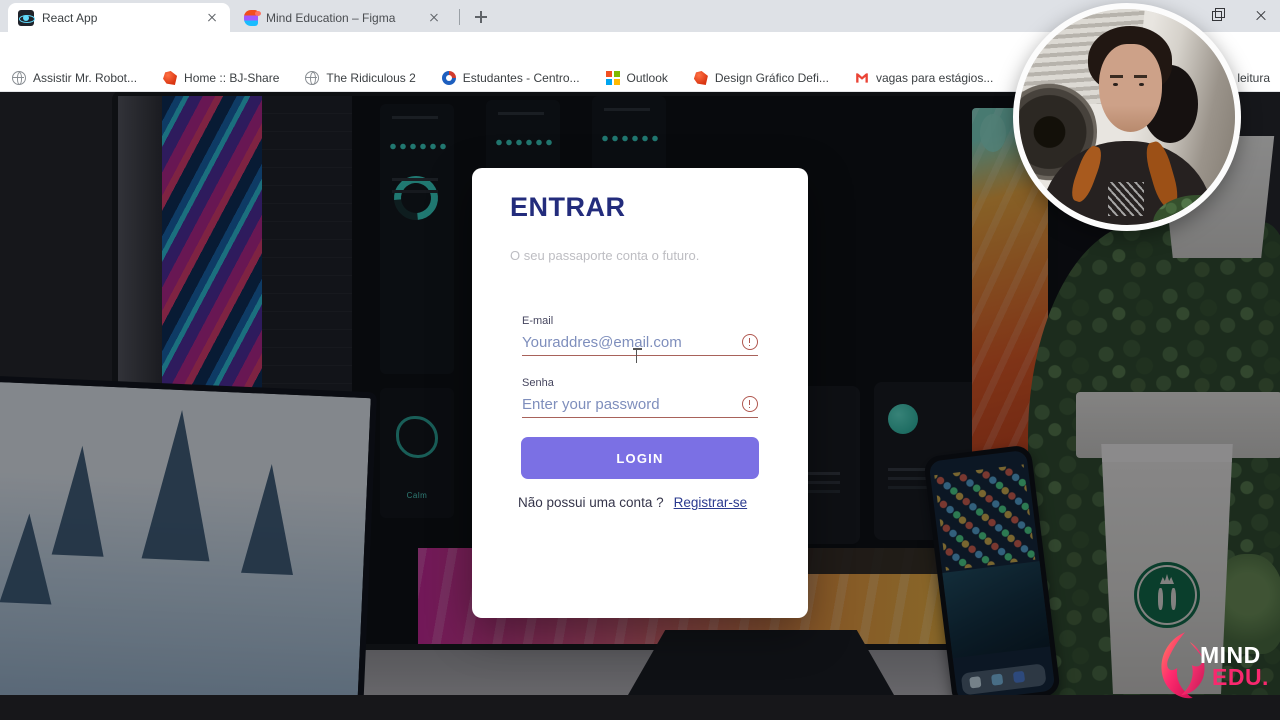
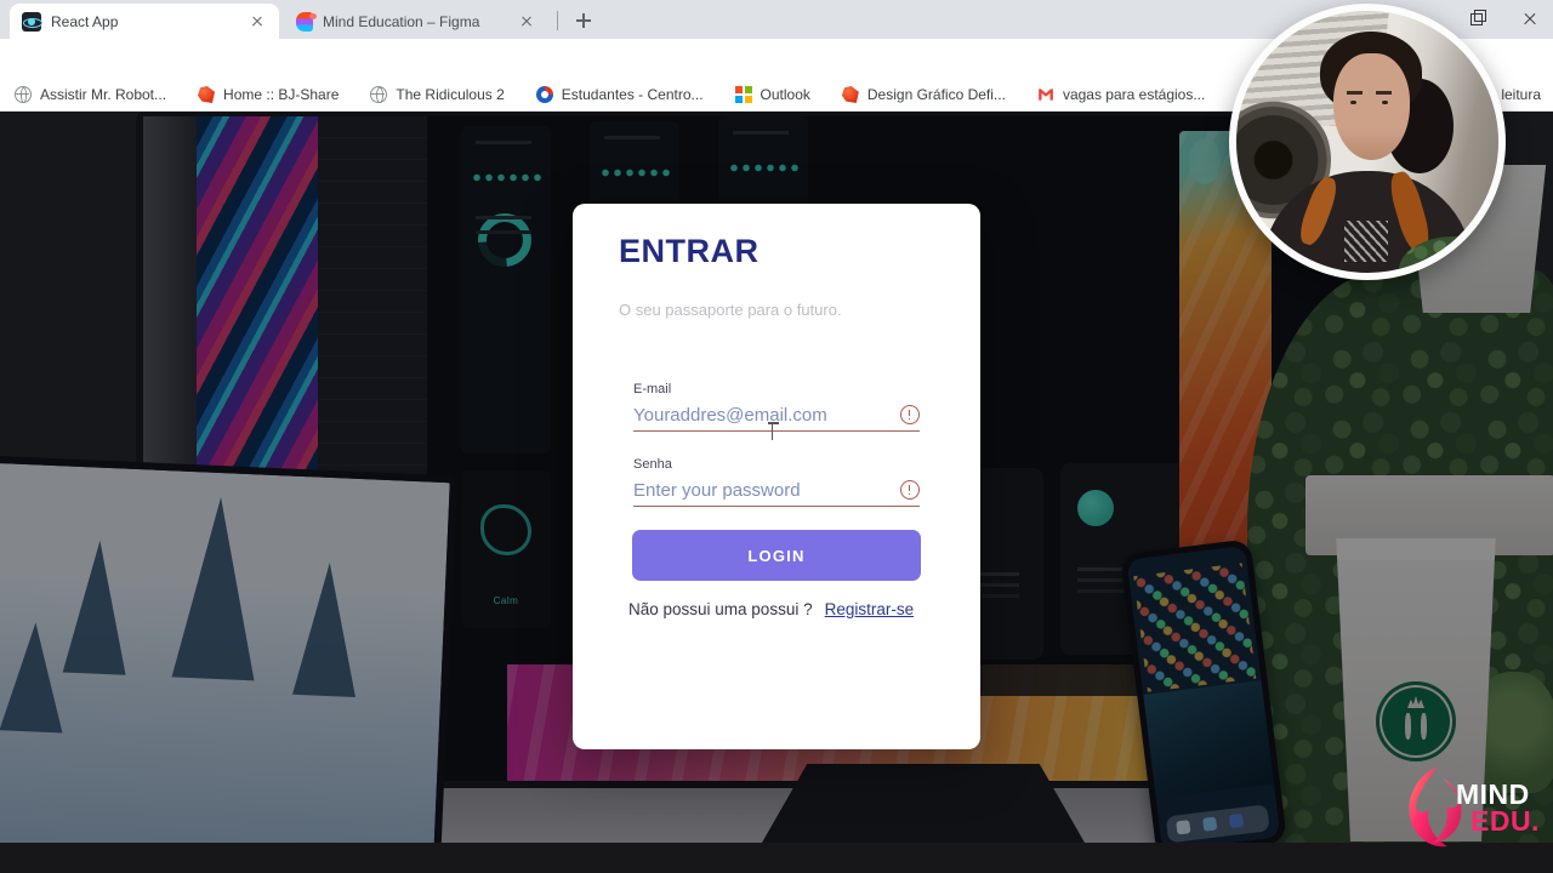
  React App
  Mind Education – Figma
  Assistir Mr. Robot...
  Home :: BJ-Share
  The Ridiculous 2
  Estudantes - Centro...
  Outlook
  Design Gráfico Defi...
  vagas para estágios...
  leitura
  Calm
  ENTRAR
- O seu passaporte conta o futuro.
+ O seu passaporte para o futuro.
  E-mail
  Youraddres@email.com
  Senha
  Enter your password
  LOGIN
- Não possui uma conta ?
+ Não possui uma possui ?
  Registrar-se
  MIND
  EDU.
